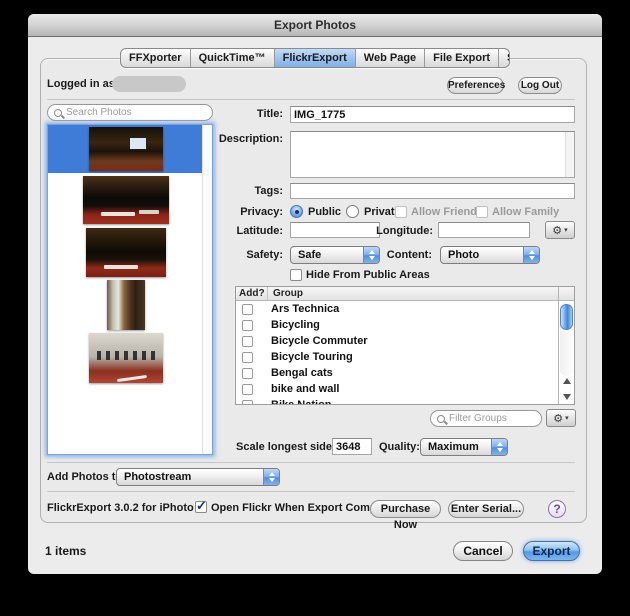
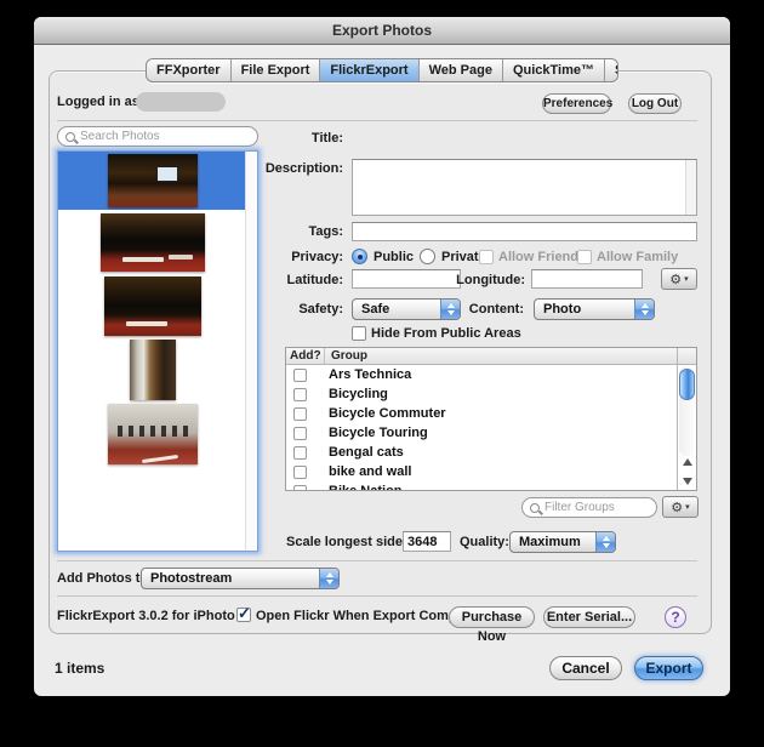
  Export Photos
  FFXporter
- QuickTime™
+ File Export
  FlickrExport
  Web Page
- File Export
+ QuickTime™
  Logged in a
  Preferences
  Log Out
  Search Photos
  Title:
- IMG_1775
  Description:
  Tags:
  Privacy:
  Public
  Privat
  Allow Friend
  Allow Family
  Latitude:
  Longitude:
  ⚙
  Safety:
  Safe
  Content:
  Photo
  Hide From Public Areas
  Add?
  Group
  Ars Technica
  Bicycling
  Bicycle Commuter
  Bicycle Touring
  Bengal cats
  bike and wall
  Filter Groups
  ⚙
  Scale longest side
  3648
  Quality:
  Maximum
  Add Photos t
  Photostream
  FlickrExport 3.0.2 for iPhoto
  Open Flickr When Export Com
  Purchase Now
  Enter Serial...
  ?
  1 items
  Cancel
  Export
